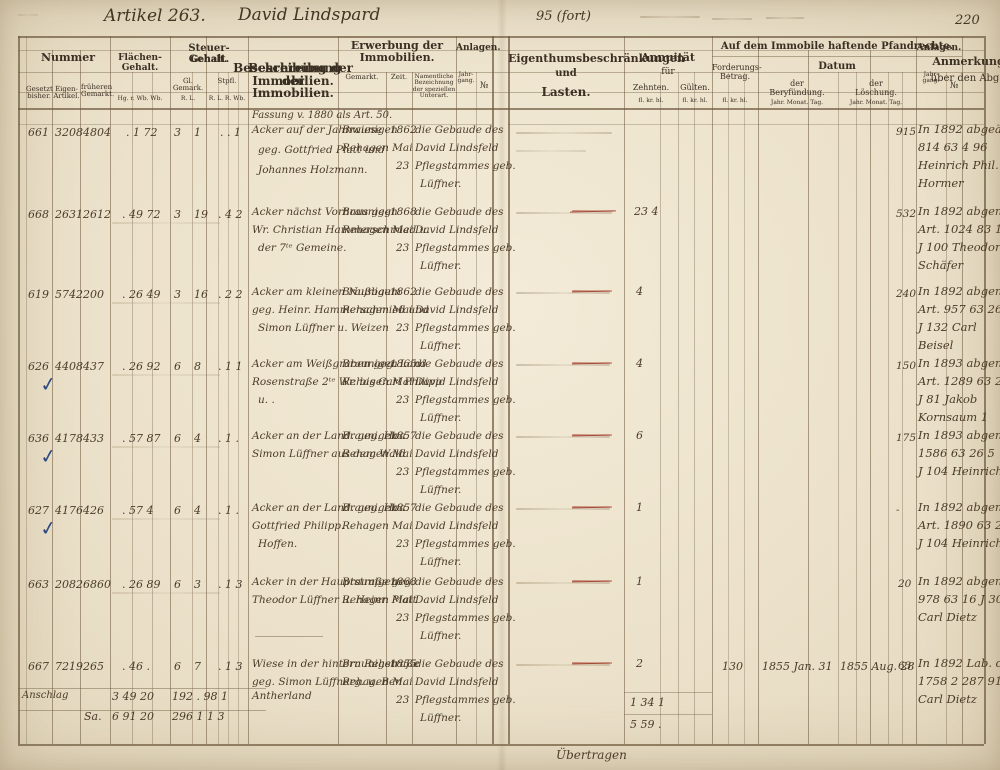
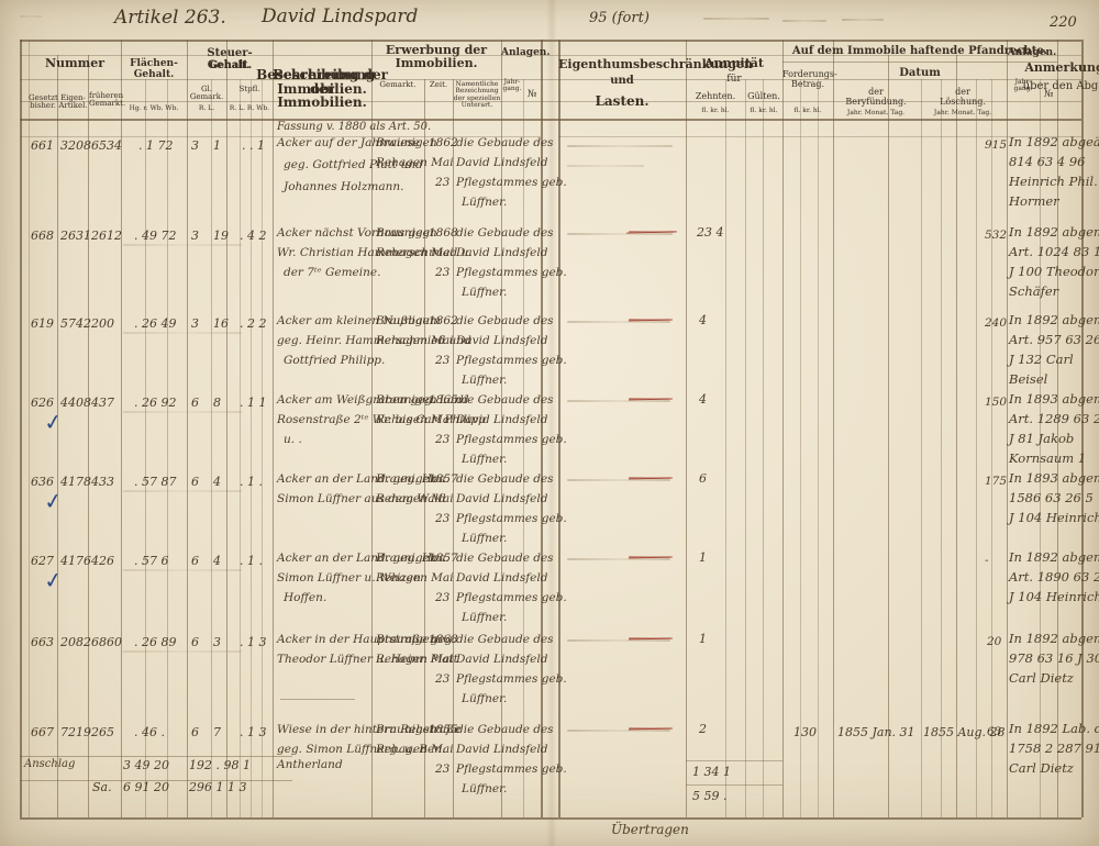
  Artikel 263.
  David Lindspard
  95 (fort)
  220
  Nummer
  Gesetzt
  bisher.
  Eigen-
  Artikel.
  früheren
  Gemark
  Flächen-
  Gehalt.
  Steuer-Gehalt.
  Gehalt.
  Gl. Gemark.
  Stpfl.
  Beschreibung der Immobilien.
  Beschreibung der Immobilien.
  Erwerbung der Immobilien.
  Gemarkt.
  Zeit.
  Anlage
  №
  und
  Lasten.
  Annuität
  für
  Zehnten.
  Gülten.
  Auf dem Immobile haftende Pfandrechte.
  Forderungs
  Betrag.
  Datum
  der
  Beryfündung.
  der
  Löschung.
  Anlagen.
  №
  Anmerkun
  über den Abg
  Fassung v. 1880 als Art. 50.
  661
  3208
- 4804
+ 6534
  . 1 72
  3
  1
  . . 1
  Acker auf der Jahnwiese
  geg. Gottfried Platt und
  Johannes Holzmann.
  Braunigen
  1862
  Rehagen Mai
  23
  die Gebaude de
  David Lindsfeld
  Pflegstammesb.
  Lüffner.
  915
  814 63 4 96
  Heinrich Phil.
  Hormer
  668
  2631
  2612
  . 49 72
  3
  19
  . 4 2
  Acker nächst Vorhaus geg.
  Wr. Christian Hammerschmied u.
  der 7ᵗᵉ Gemeine.
  Braunigen
  1868
  Rehagen Mai
  23
  die Gebaude de
  David Lindsfeld
  Pflegstammesb.
  Lüffner.
  532
  In 1892 abge
  Art. 1024 83 1
  J 100 Theodor
  Schäfer
  23 4
  619
  5742
  200
  . 26 49
  3
  16
  . 2 2
  Acker am kleinen Nußbaum
  geg. Heinr. Hammerschmied und
- Simon Lüffner u. Weizen
+ Gottfried Philipp.
  Braunigen
  1862
  Rehagen Mai
  23
  die Gebaude de
  David Lindsfeld
  Pflegstammesb.
  Lüffner.
  240
  In 1892 abge
  Art. 957 63 26
  J 132 Carl
  Beisel
  4
  626
  4408
  437
  . 26 92
  6
  8
  . 1 1
  Acker am Weißgraben geg. Land
  Rosenstraße 2ᵗᵉ Wr. bis Carl Philipp
  u. .
  Braunigen
  1865
  Rehagen Mai
  23
  die Gebaude de
  David Lindsfeld
  Pflegstammesb.
  Lüffner.
  150
  In 1893 abge
  Art. 1289 63 2
  J 81 Jakob
  Kornsaum 1
  4
  636
  4178
  433
  . 57 87
  6
  4
  . 1 .
  Acker an der Land. geg. Hoa.
  Simon Lüffner aus dem Wald
  Braunigen
  1857
  Rehagen Mai
  23
  die Gebaude de
  David Lindsfeld
  Pflegstammesb.
  Lüffner.
  175
  1586 63 26 5
  J 104 Heinrich
  6
  627
  4176
  426
- . 57 4
+ . 57 6
  6
  4
  . 1 .
  Acker an der Land. geg. Hoa.
- Gottfried Philipp.
+ Simon Lüffner u. Weizen
  Hoffen.
  Braunigen
  1857
  Rehagen Mai
  23
  die Gebaude de
  David Lindsfeld
  Pflegstammesb.
  Lüffner.
  -
  In 1892 abge
  Art. 1890 63 2
  J 104 Heinrich
  1
  663
  2082
  6860
  . 26 89
  6
  3
  . 1 3
  Acker in der Hauptstraße geg.
  Theodor Lüffner u. Heinr. Platt
  Braunigen
  1868
  Rehagen Mai
  23
  die Gebaude de
  David Lindsfeld
  Pflegstammesb.
  Lüffner.
  20
  978 63 16 J 30
  Carl Dietz
  1
  667
  7219
  265
  . 46 .
  6
  7
  . 1 3
  Wiese in der hintern Rehstraße
  geg. Simon Lüffnerg. u. Ben.
  Braunigen
  1855
  Rehagen Mai
  23
  die Gebaude de
  David Lindsfeld
  Pflegstammesb.
  Lüffner.
  63
  1758 2 287 91
  Carl Dietz
  2
  130
  1855 Jan. 31
  1855 Aug. 28
  Anschlag
  3 49 20
  192 . 98 1
  Antherland
  Sa.
  6 91 20
  296 1 1 3
  1 34 1
  5 59 .
  Übertragen
